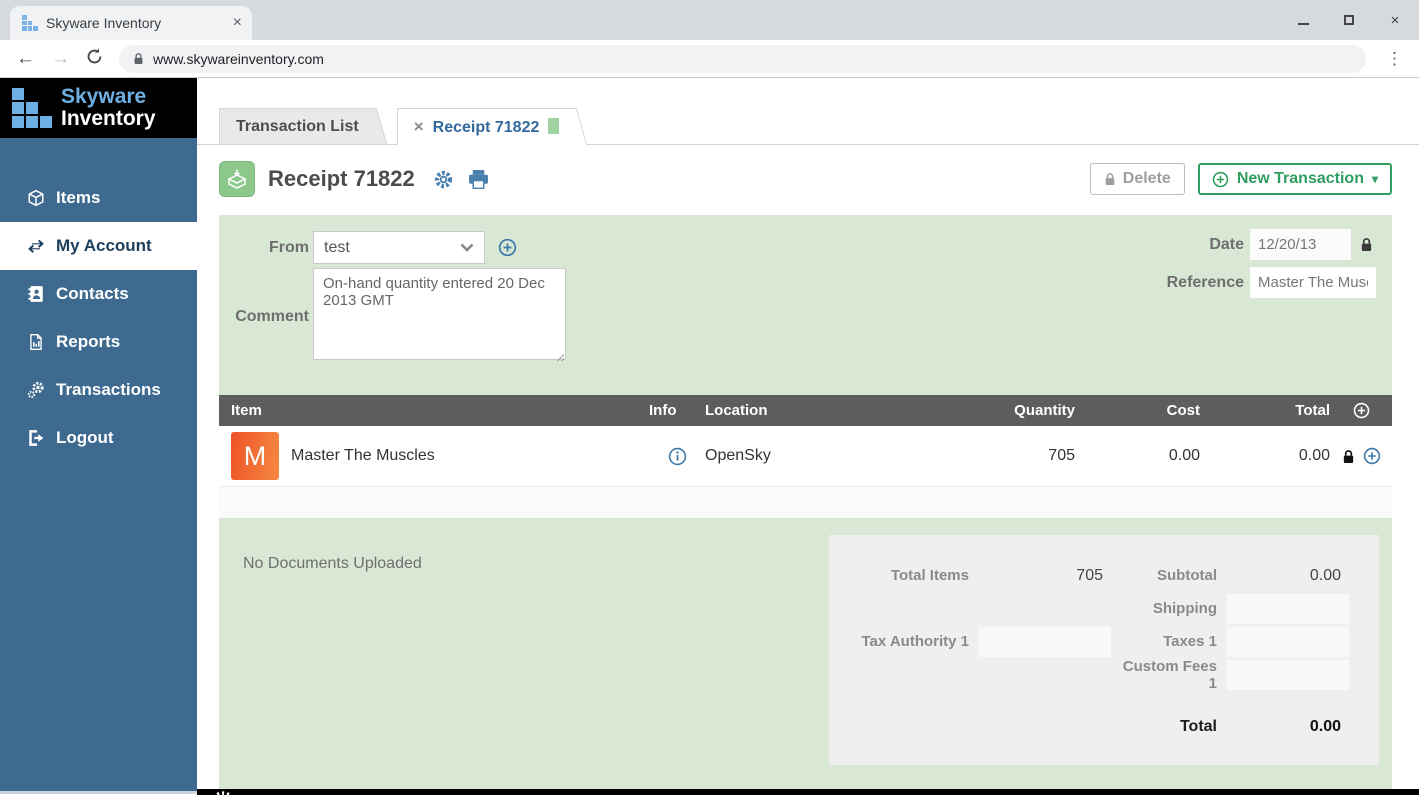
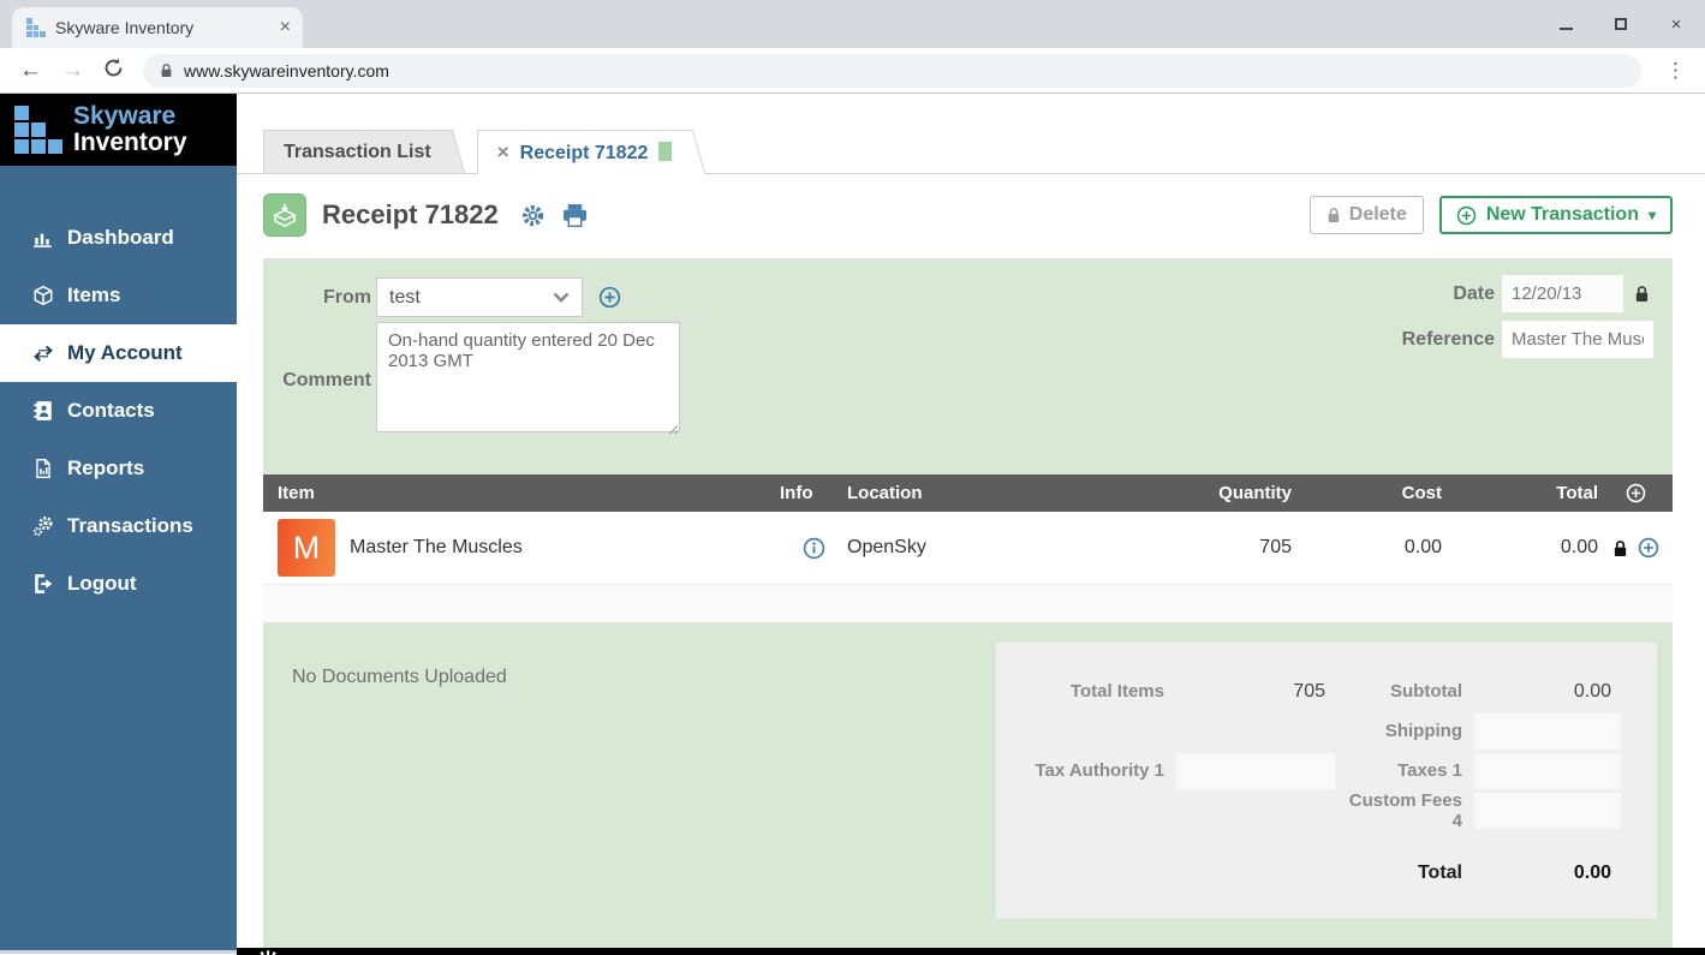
  Skyware Inventory
  ×
  ×
  ←
  →
  www.skywareinventory.com
  ⋮
  Skyware
  Inventory
+ Dashboard
  Items
  My Account
  Contacts
  Reports
  Transactions
  Logout
  Transaction List
  × Receipt 71822
  Receipt 71822
  Delete
  New Transaction
  ▾
  From
  test
  Comment
  Date
  12/20/13
  Reference
  Master The Mus
  Item
  Info
  Location
  Quantity
  Cost
  Total
  M
  Master The Muscles
  OpenSky
  705
  0.00
  0.00
  No Documents Uploaded
  Total Items
  705
  Subtotal
  0.00
  Shipping
  Tax Authority 1
  Taxes 1
- Custom Fees 1
+ Custom Fees 4
  Total
  0.00
